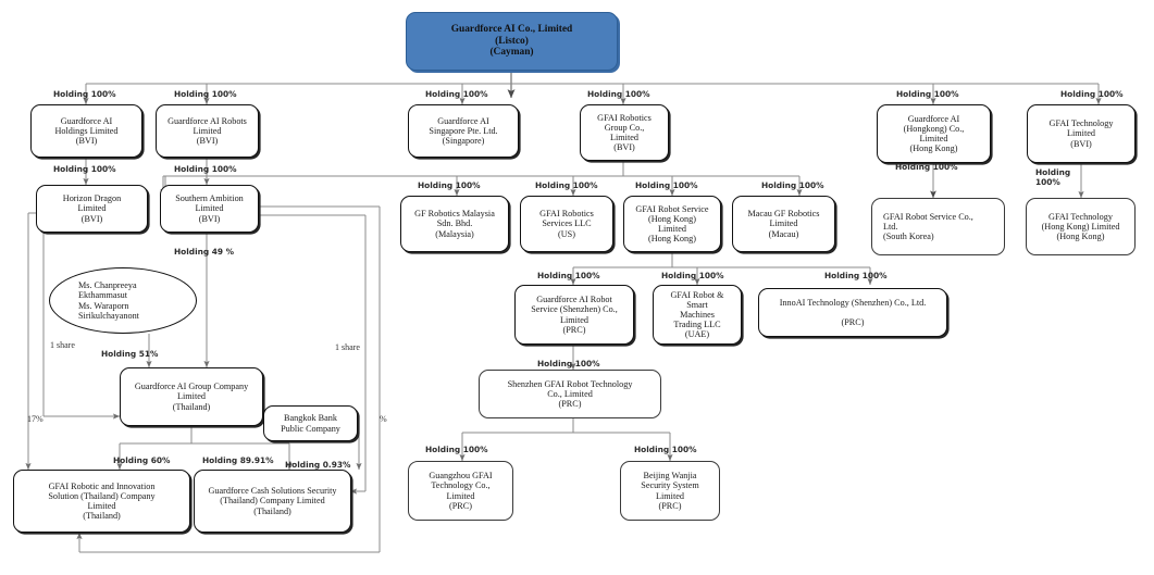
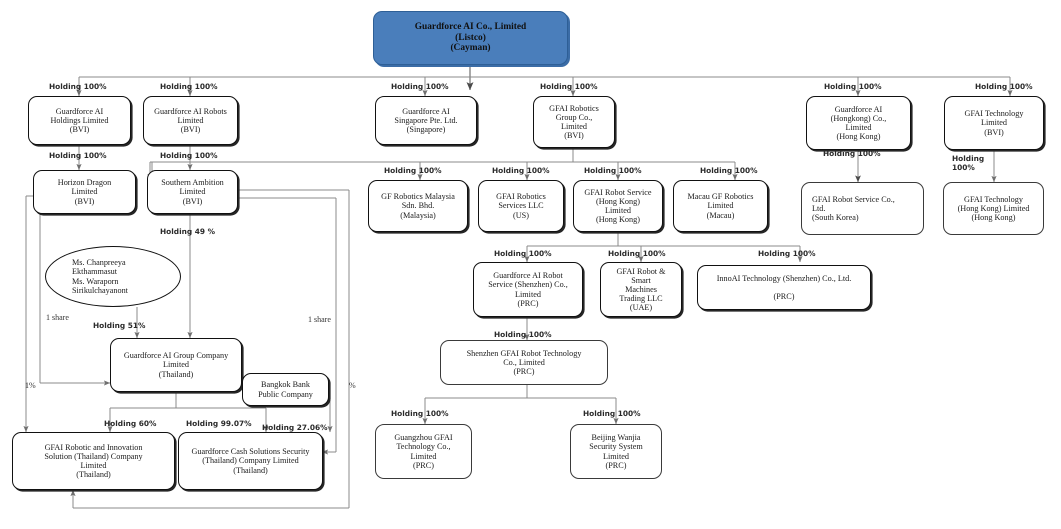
  Guardforce AI Co., Limited
  (Listco)
  (Cayman)
  Guardforce AI
  Holdings Limited
  (BVI)
  Guardforce AI Robots
  Limited
  (BVI)
  Guardforce AI
  Singapore Pte. Ltd.
  (Singapore)
  GFAI Robotics
  Group Co.,
  Limited
  (BVI)
  Guardforce AI
  (Hongkong) Co.,
  Limited
  (Hong Kong)
  GFAI Technology
  Limited
  (BVI)
  Horizon Dragon
  Limited
  (BVI)
  Southern Ambition
  Limited
  (BVI)
  GF Robotics Malaysia
  Sdn. Bhd.
  (Malaysia)
  GFAI Robotics
  Services LLC
  (US)
  GFAI Robot Service
  (Hong Kong)
  Limited
  (Hong Kong)
  Macau GF Robotics
  Limited
  (Macau)
  GFAI Robot Service Co.,
  Ltd.
  (South Korea)
  GFAI Technology
  (Hong Kong) Limited
  (Hong Kong)
  Ms. Chanpreeya
  Ekthammasut
  Ms. Waraporn
  Sirikulchayanont
  Guardforce AI Robot
  Service (Shenzhen) Co.,
  Limited
  (PRC)
  GFAI Robot &
  Smart
  Machines
  Trading LLC
  (UAE)
  InnoAI Technology (Shenzhen) Co., Ltd.
  (PRC)
  Guardforce AI Group Company
  Limited
  (Thailand)
  Bangkok Bank
  Public Company
  Shenzhen GFAI Robot Technology
  Co., Limited
  (PRC)
  Guangzhou GFAI
  Technology Co.,
  Limited
  (PRC)
  Beijing Wanjia
  Security System
  Limited
  (PRC)
  GFAI Robotic and Innovation
  Solution (Thailand) Company
  Limited
  (Thailand)
  Guardforce Cash Solutions Security
  (Thailand) Company Limited
  (Thailand)
  Holding 100%
  Holding 100%
  Holding 100%
  Holding 100%
  Holding 100%
  Holding 100%
  Holding 100%
  Holding 100%
  Holding 100%
  Holding 100%
  Holding 100%
  Holding 100%
  Holding 100%
  Holding
  100%
  Holding 100%
  Holding 100%
  Holding 100%
  Holding 100%
  Holding 100%
  Holding 100%
  Holding 60%
- Holding 89.91%
+ Holding 99.07%
- Holding 0.93%
+ Holding 27.06%
  Holding 49 %
  Holding 51%
  1 share
  1 share
- 17%
+ 1%
  %
